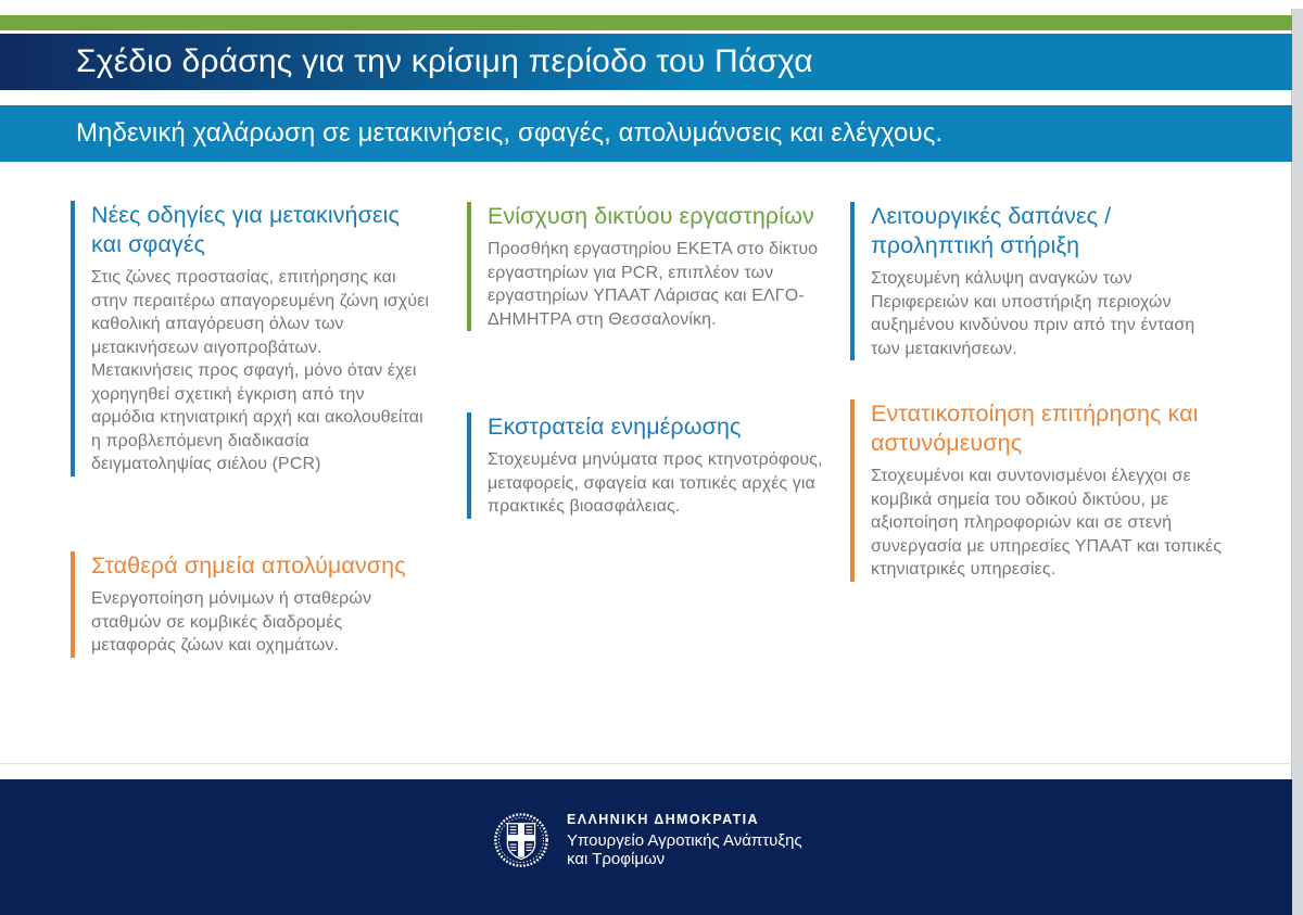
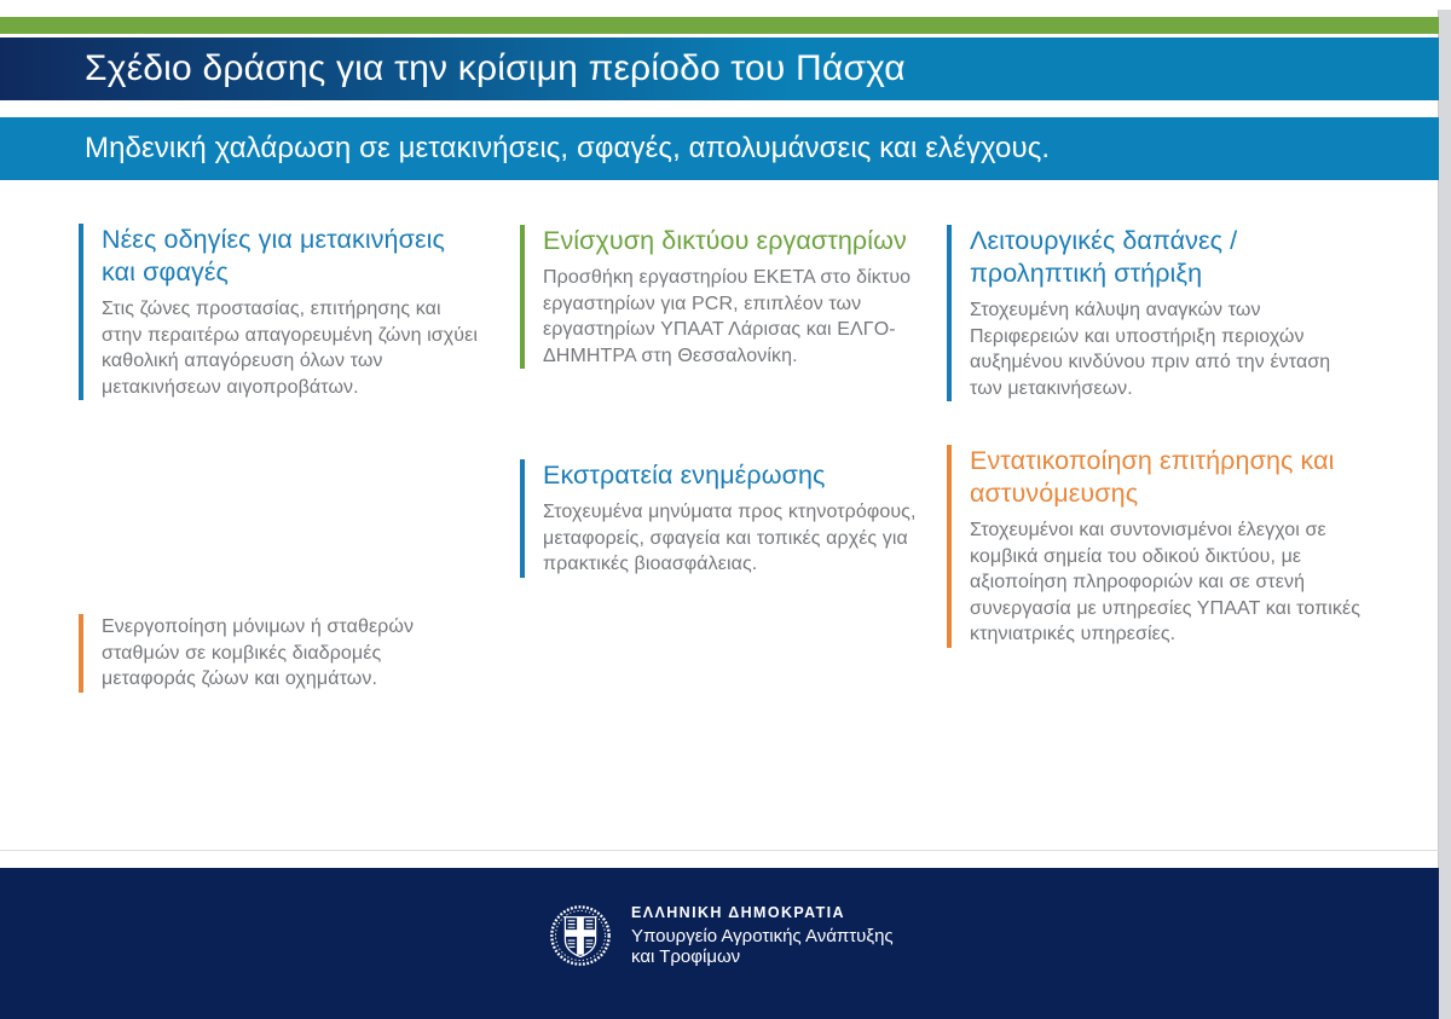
  Σχέδιο δράσης για την κρίσιμη περίοδο του Πάσχα
  Μηδενική χαλάρωση σε μετακινήσεις, σφαγές, απολυμάνσεις και ελέγχους.
  Νέες οδηγίες για μετακινήσεις και σφαγές
  Στις ζώνες προστασίας, επιτήρησης και στην περαιτέρω απαγορευμένη ζώνη ισχύει καθολική απαγόρευση όλων των μετακινήσεων αιγοπροβάτων.
- Μετακινήσεις προς σφαγή, μόνο όταν έχει χορηγηθεί σχετική έγκριση από την αρμόδια κτηνιατρική αρχή και ακολουθείται η προβλεπόμενη διαδικασία δειγματοληψίας σιέλου (PCR)
- Σταθερά σημεία απολύμανσης
  Ενεργοποίηση μόνιμων ή σταθερών σταθμών σε κομβικές διαδρομές μεταφοράς ζώων και οχημάτων.
  Ενίσχυση δικτύου εργαστηρίων
  Προσθήκη εργαστηρίου ΕΚΕΤΑ στο δίκτυο εργαστηρίων για PCR, επιπλέον των εργαστηρίων ΥΠΑΑΤ Λάρισας και ΕΛΓΟ-ΔΗΜΗΤΡΑ στη Θεσσαλονίκη.
  Εκστρατεία ενημέρωσης
  Στοχευμένα μηνύματα προς κτηνοτρόφους, μεταφορείς, σφαγεία και τοπικές αρχές για πρακτικές βιοασφάλειας.
  Λειτουργικές δαπάνες / προληπτική στήριξη
  Στοχευμένη κάλυψη αναγκών των Περιφερειών και υποστήριξη περιοχών αυξημένου κινδύνου πριν από την ένταση των μετακινήσεων.
  Εντατικοποίηση επιτήρησης και αστυνόμευσης
  Στοχευμένοι και συντονισμένοι έλεγχοι σε κομβικά σημεία του οδικού δικτύου, με αξιοποίηση πληροφοριών και σε στενή συνεργασία με υπηρεσίες ΥΠΑΑΤ και τοπικές κτηνιατρικές υπηρεσίες.
  ΕΛΛΗΝΙΚΗ ΔΗΜΟΚΡΑΤΙΑ
  Υπουργείο Αγροτικής Ανάπτυξης
  και Τροφίμων
